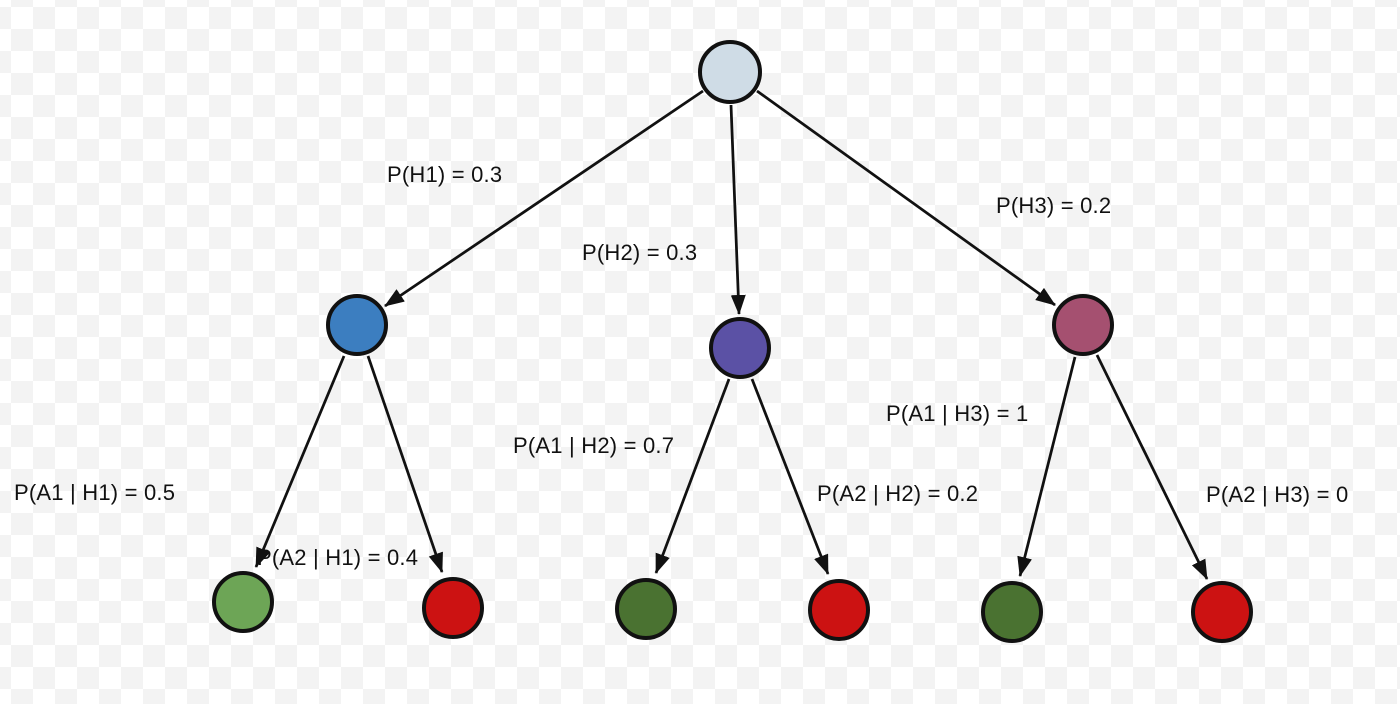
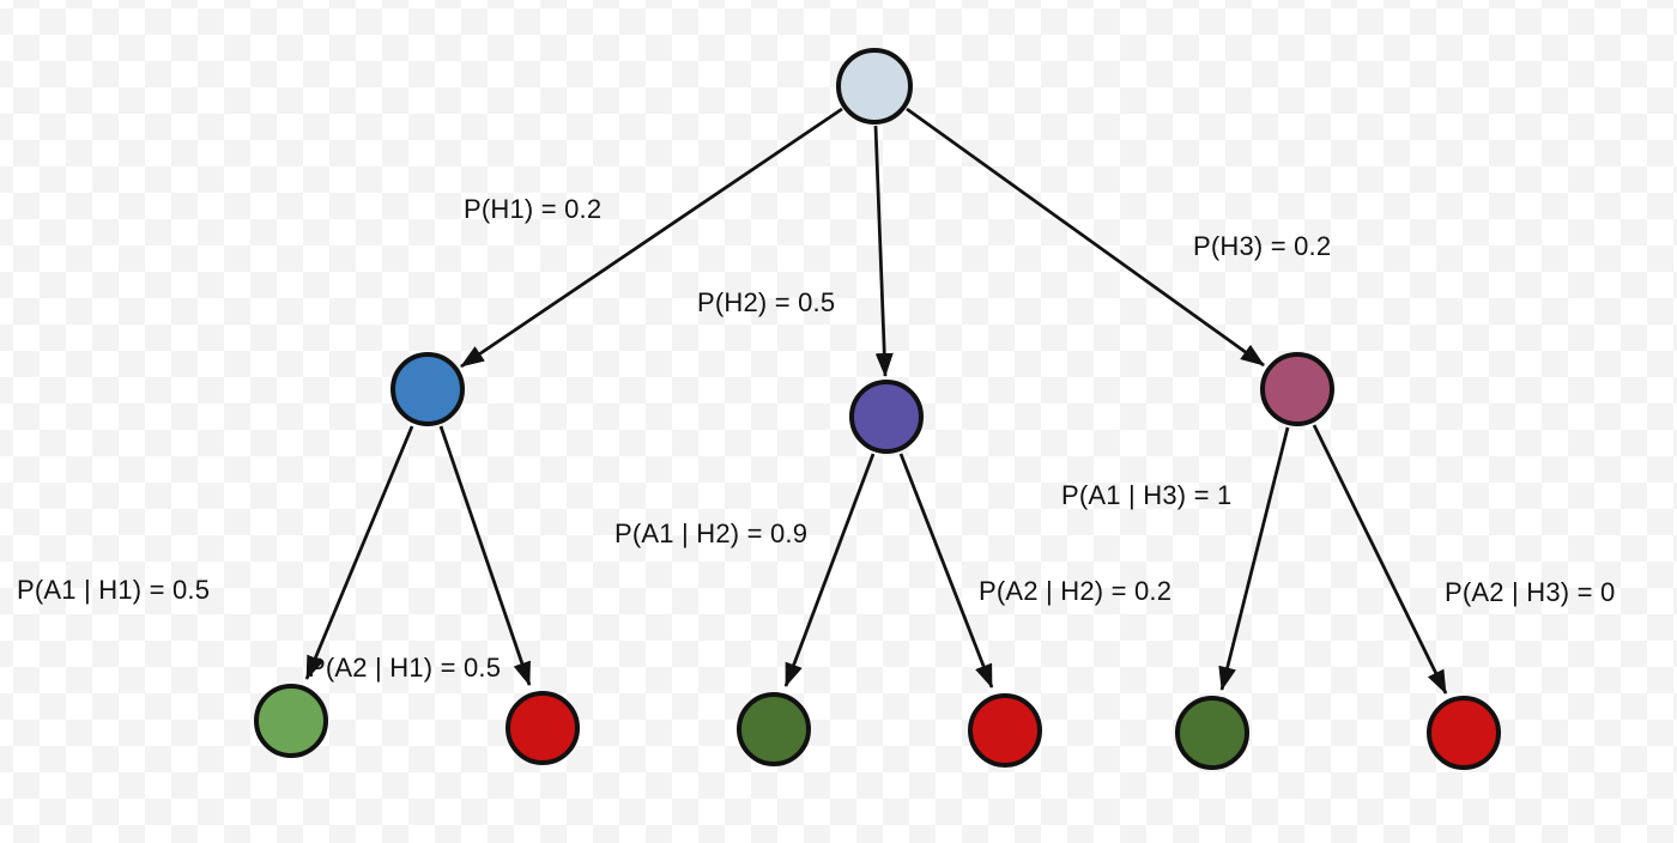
- P(H1) = 0.3
+ P(H1) = 0.2
- P(H2) = 0.3
+ P(H2) = 0.5
  P(H3) = 0.2
  P(A1 | H1) = 0.5
- P(A2 | H1) = 0.4
+ P(A2 | H1) = 0.5
- P(A1 | H2) = 0.7
+ P(A1 | H2) = 0.9
  P(A2 | H2) = 0.2
  P(A1 | H3) = 1
  P(A2 | H3) = 0
